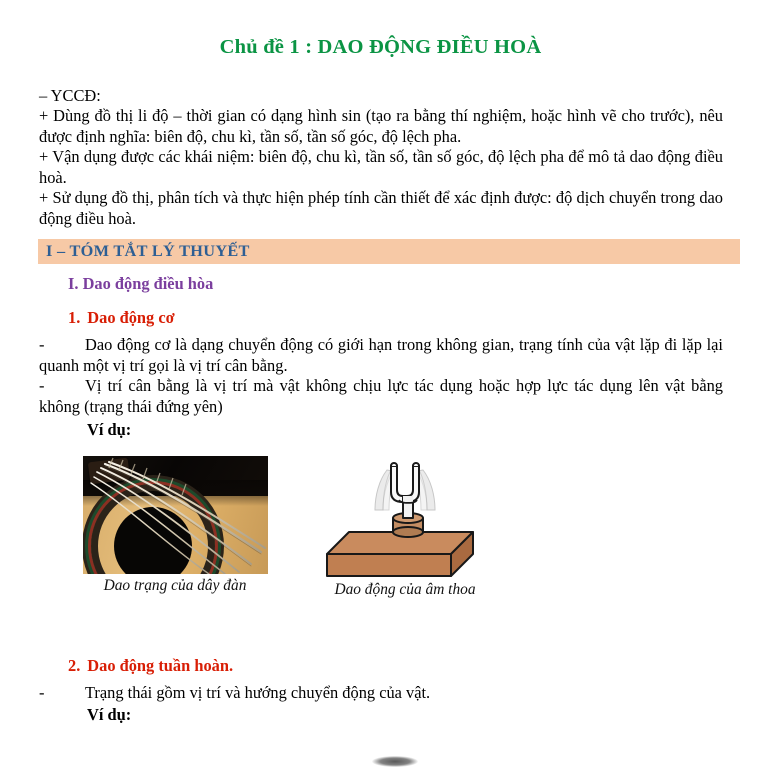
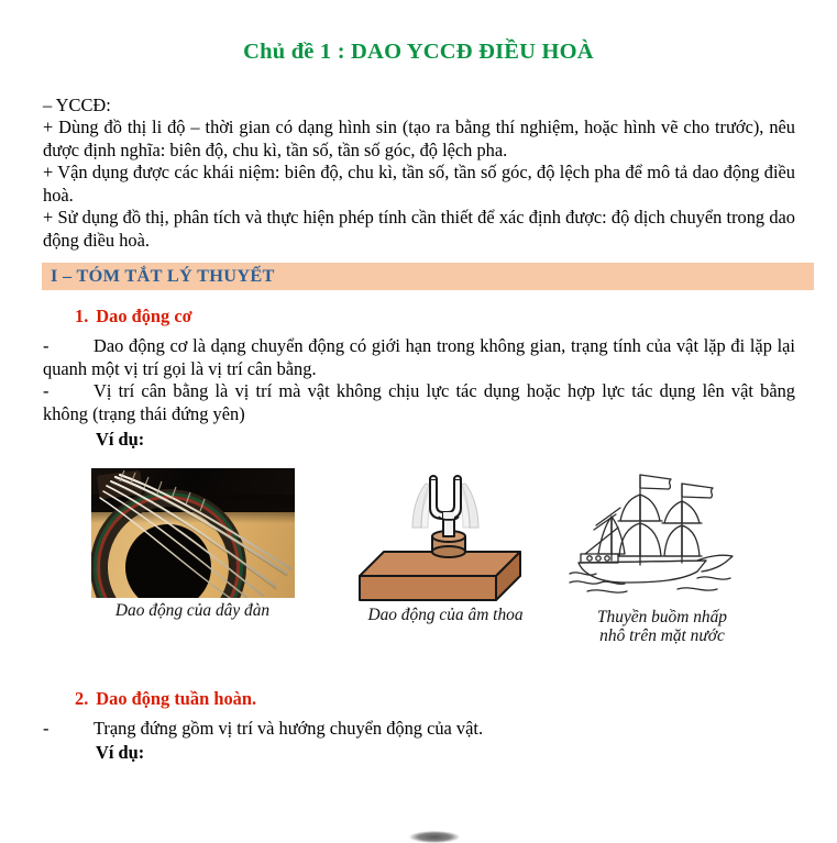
- Chủ đề 1 : DAO ĐỘNG ĐIỀU HOÀ
+ Chủ đề 1 : DAO YCCĐ ĐIỀU HOÀ
  – YCCĐ:
  + Dùng đồ thị li độ – thời gian có dạng hình sin (tạo ra bằng thí nghiệm, hoặc hình vẽ cho trước), nêu được định nghĩa: biên độ, chu kì, tần số, tần số góc, độ lệch pha.
  + Vận dụng được các khái niệm: biên độ, chu kì, tần số, tần số góc, độ lệch pha để mô tả dao động điều hoà.
  + Sử dụng đồ thị, phân tích và thực hiện phép tính cần thiết để xác định được: độ dịch chuyển trong dao động điều hoà.
  I – TÓM TẮT LÝ THUYẾT
- I. Dao động điều hòa
  1. Dao động cơ
  - Dao động cơ là dạng chuyển động có giới hạn trong không gian, trạng tính của vật lặp đi lặp lại quanh một vị trí gọi là vị trí cân bằng.
  - Vị trí cân bằng là vị trí mà vật không chịu lực tác dụng hoặc hợp lực tác dụng lên vật bằng không (trạng thái đứng yên)
  Ví dụ:
- Dao trạng của dây đàn
+ Dao động của dây đàn
  Dao động của âm thoa
+ Thuyền buồm nhấp
+ nhô trên mặt nước
  2. Dao động tuần hoàn.
- - Trạng thái gồm vị trí và hướng chuyển động của vật.
+ - Trạng đứng gồm vị trí và hướng chuyển động của vật.
  Ví dụ:
